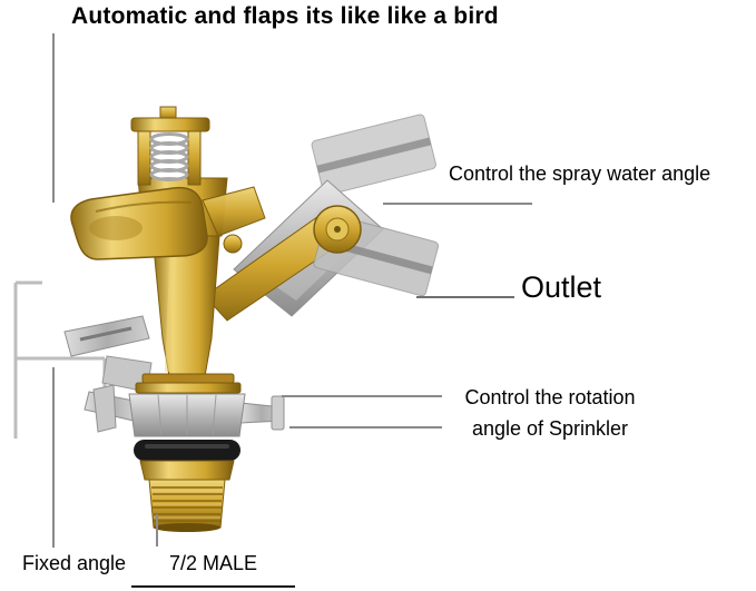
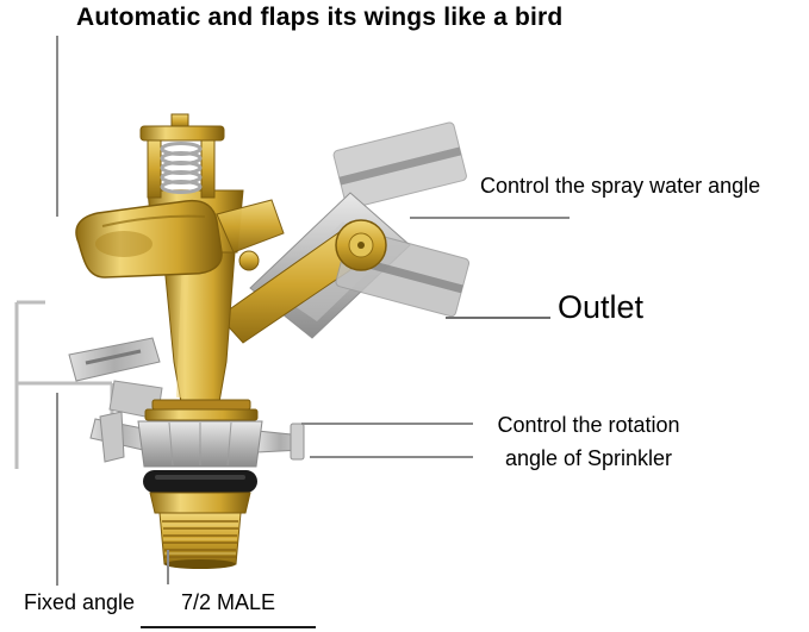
- Automatic and flaps its like like a bird
+ Automatic and flaps its wings like a bird
  Control the spray water angle
  Outlet
  Control the rotation
  angle of Sprinkler
  Fixed angle
  7/2 MALE
